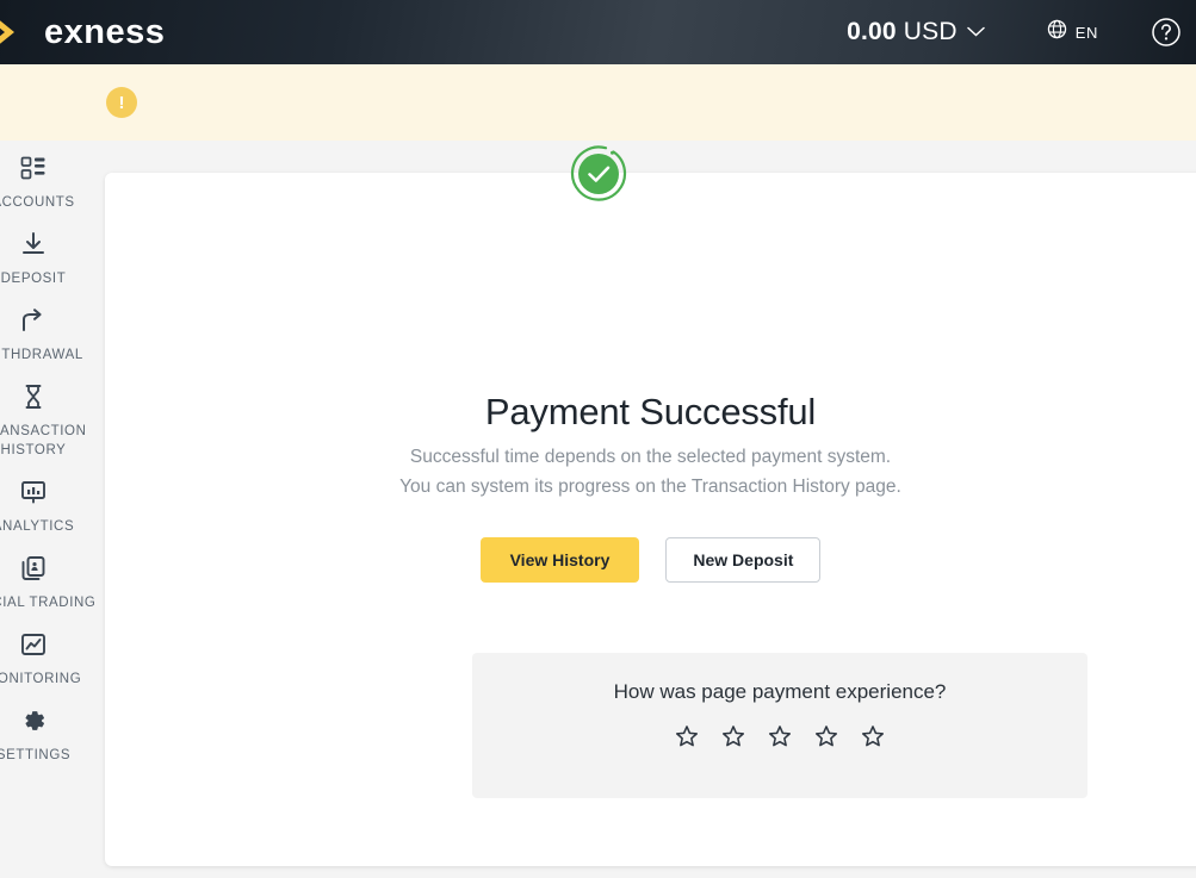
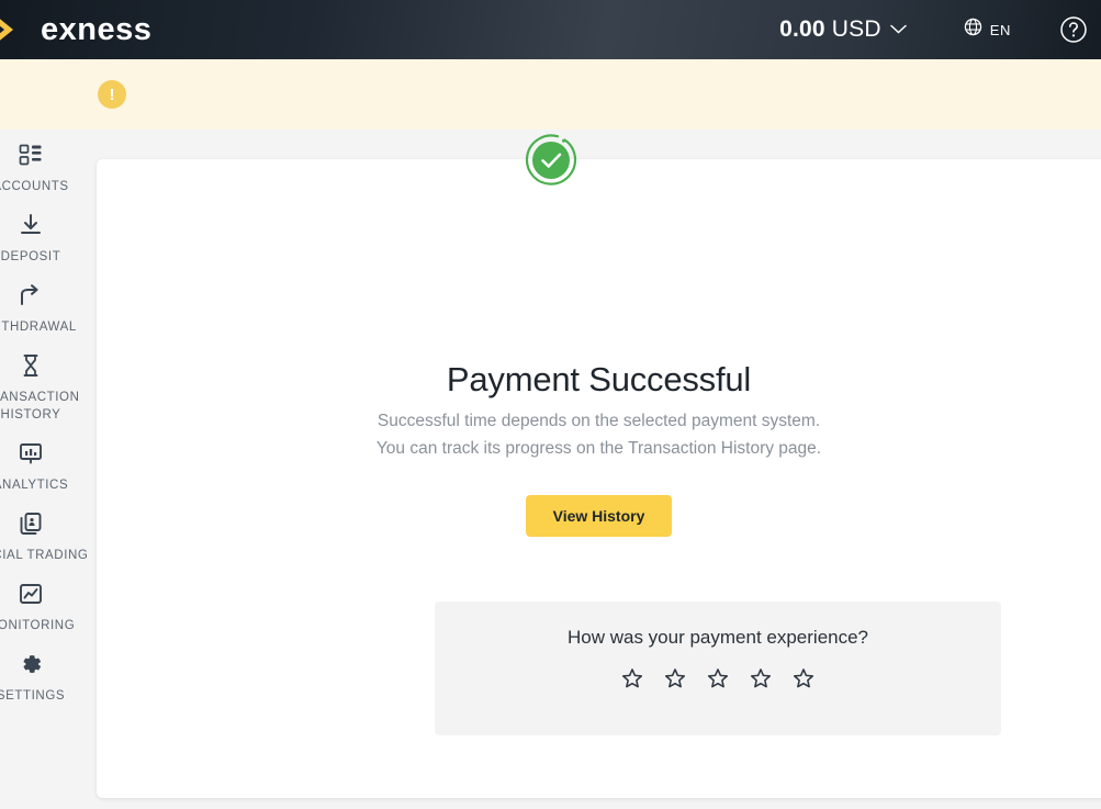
  exness
  0.00
  USD
  EN
  !
  CCOUNTS
  DEPOSIT
  THDRAWAL
  ANSACTION
  HISTORY
  NALYTICS
  IAL TRADING
  ONITORING
  SETTINGS
  Payment Successful
  Successful time depends on the selected payment system.
- You can system its progress on the Transaction History page.
+ You can track its progress on the Transaction History page.
  View History
- New Deposit
- How was page payment experience?
+ How was your payment experience?
